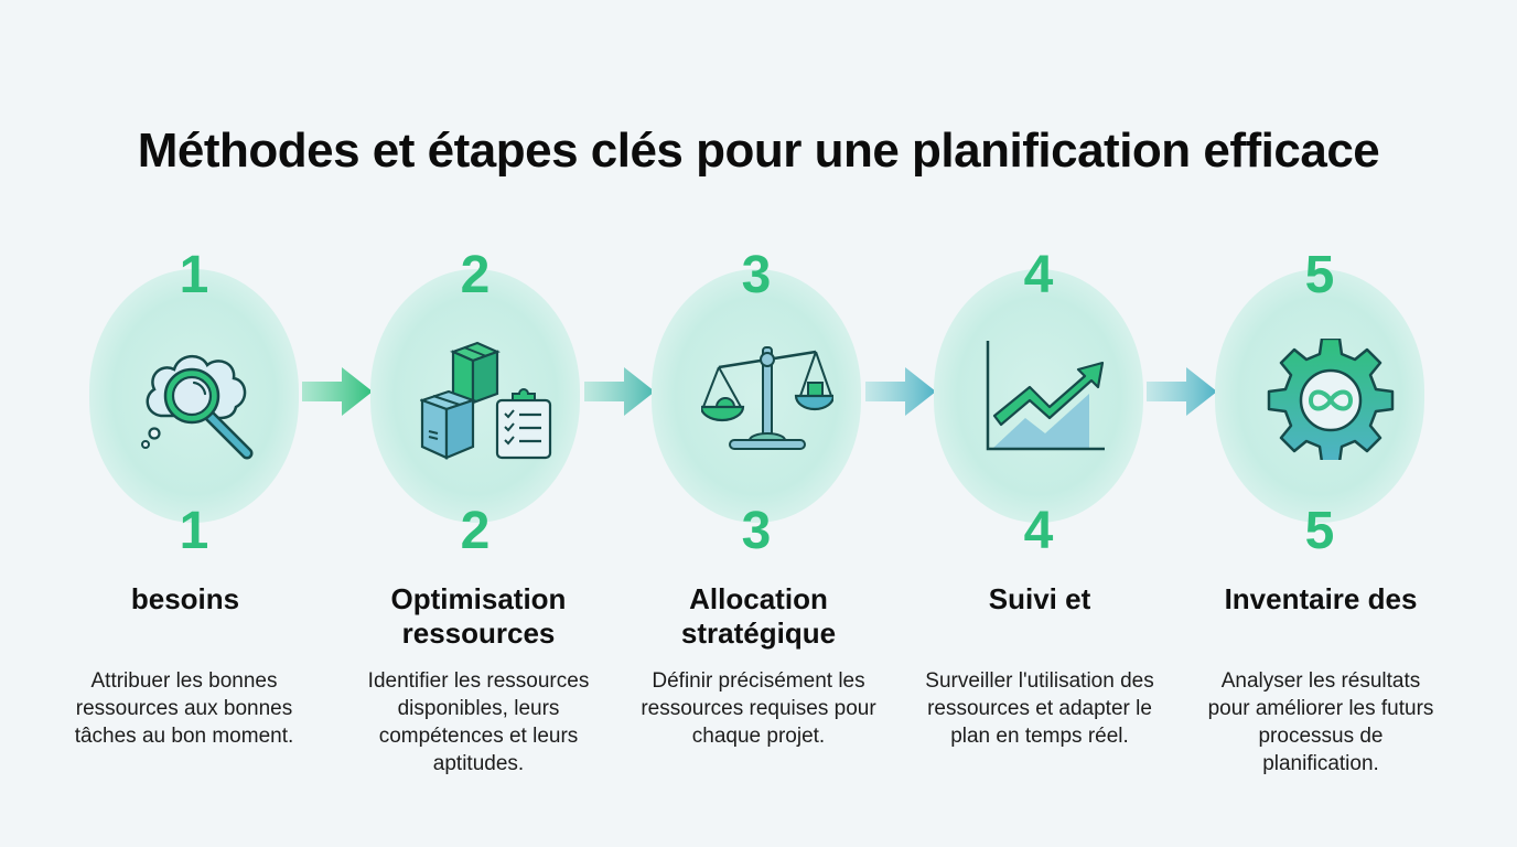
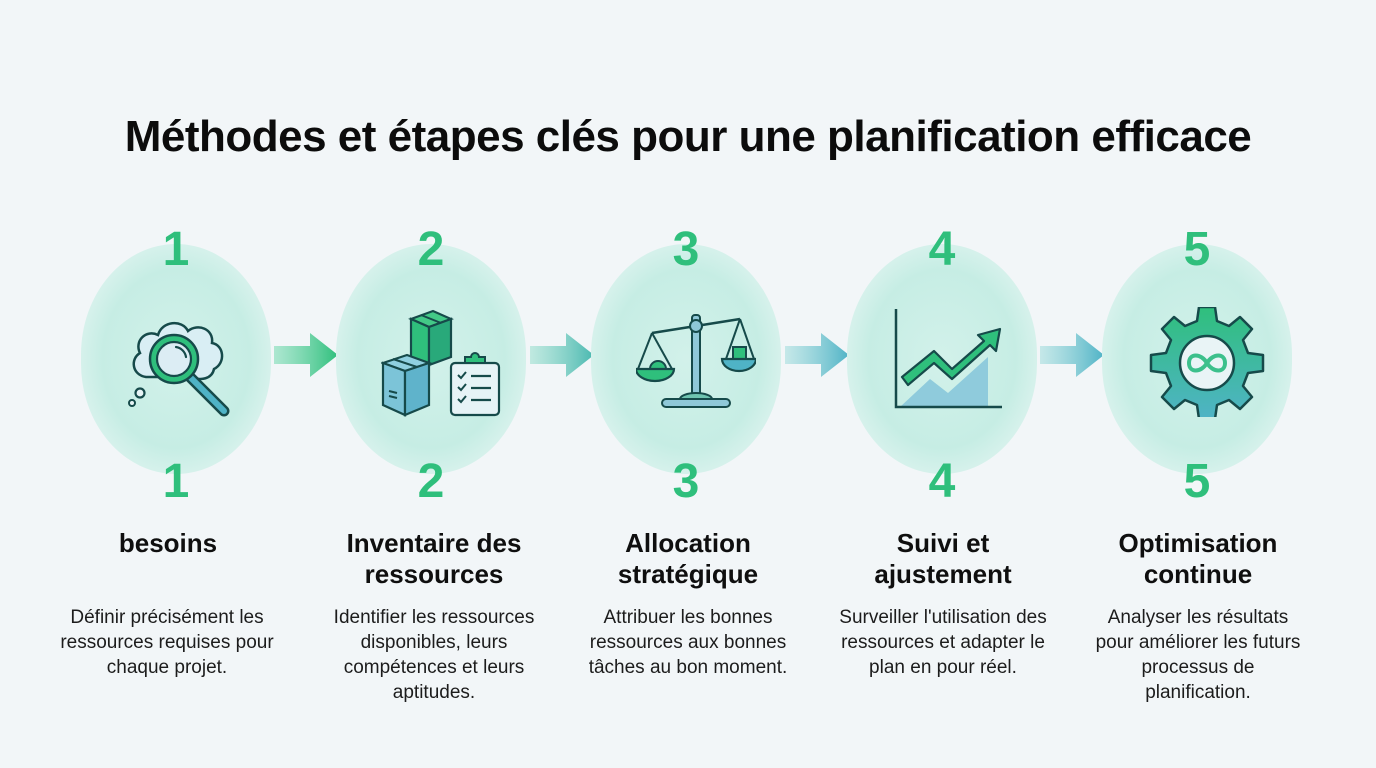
  Méthodes et étapes clés pour une planification efficace
  1
  1
  2
  2
  3
  3
  4
  4
  5
  5
  besoins
- Optimisation
+ Inventaire des
  ressources
  Allocation
  stratégique
  Suivi et
+ ajustement
- Inventaire des
+ Optimisation
+ continue
- Attribuer les bonnes ressources aux bonnes tâches au bon moment.
+ Définir précisément les ressources requises pour chaque projet.
  Identifier les ressources disponibles, leurs compétences et leurs aptitudes.
- Définir précisément les ressources requises pour chaque projet.
+ Attribuer les bonnes ressources aux bonnes tâches au bon moment.
- Surveiller l'utilisation des ressources et adapter le plan en temps réel.
+ Surveiller l'utilisation des ressources et adapter le plan en pour réel.
  Analyser les résultats pour améliorer les futurs processus de planification.
